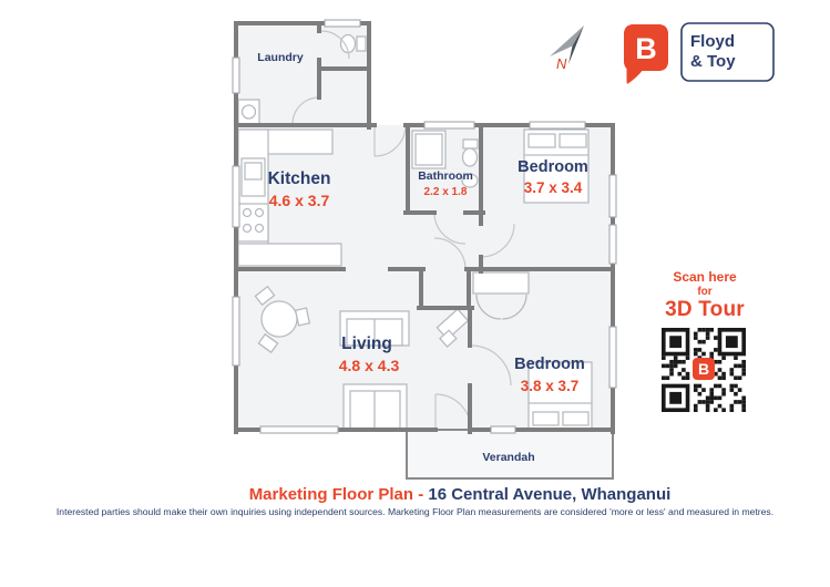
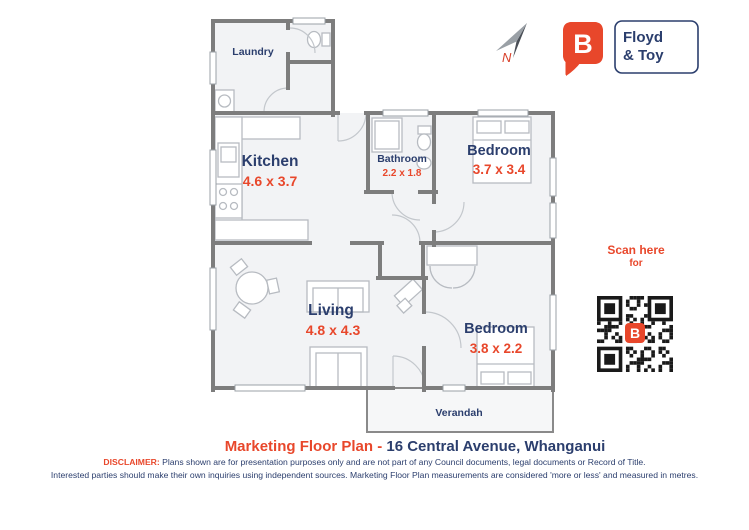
  Laundry
  Kitchen
  4.6 x 3.7
  Bathroom
  2.2 x 1.8
  Bedroom
  3.7 x 3.4
  Living
  4.8 x 4.3
  Bedroom
- 3.8 x 3.7
+ 3.8 x 2.2
  Verandah
  N
  B
  Floyd
  & Toy
  Scan here
  for
- 3D Tour
  B
  Marketing Floor Plan - 16 Central Avenue, Whanganui
+ DISCLAIMER: Plans shown are for presentation purposes only and are not part of any Council documents, legal documents or Record of Title.
  Interested parties should make their own inquiries using independent sources. Marketing Floor Plan measurements are considered 'more or less' and measured in metres.
